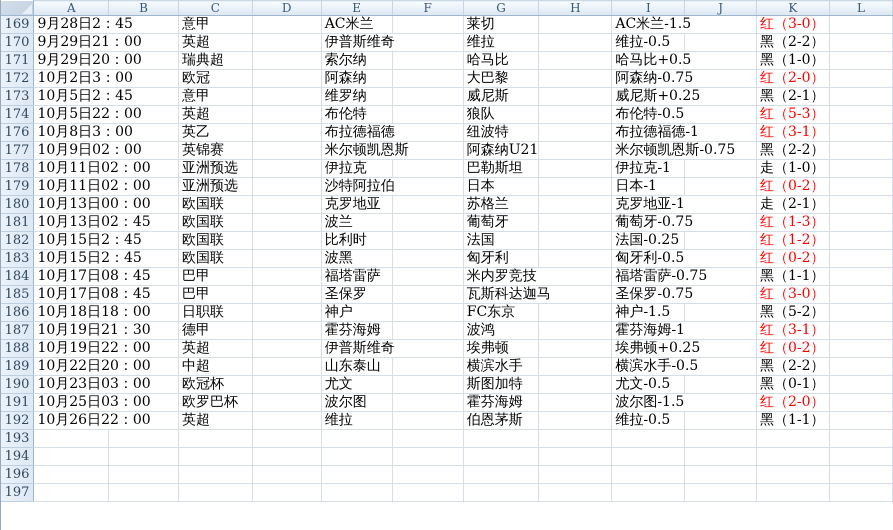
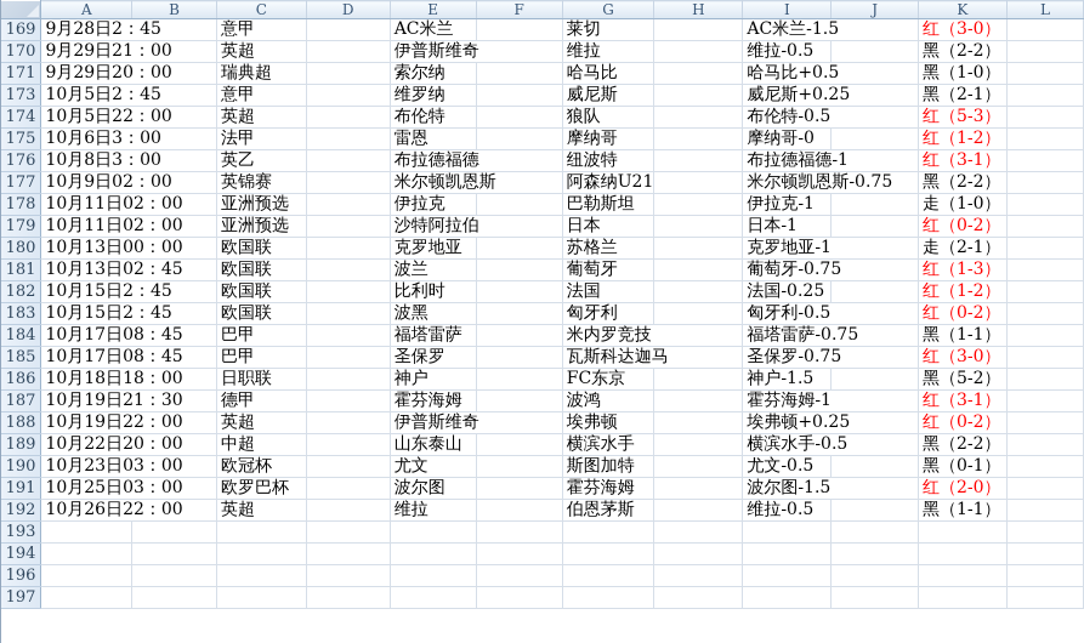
  	A	B	C	D	E	F	G	H	I	J	K	L
  169	9月28日2：45	意甲		AC米兰		莱切		AC米兰-1.5	红（3-0）
  170	9月29日21：00	英超		伊普斯维奇	维拉		维拉-0.5		黑（2-2）
  171	9月29日20：00	瑞典超		索尔纳		哈马比		哈马比+0.5	黑（1-0）
- 172	10月2日3：00	欧冠		阿森纳		大巴黎		阿森纳-0.75	红（2-0）
  173	10月5日2：45	意甲		维罗纳		威尼斯		威尼斯+0.25	黑（2-1）
  174	10月5日22：00	英超		布伦特		狼队		布伦特-0.5	红（5-3）
+ 175	10月6日3：00	法甲		雷恩		摩纳哥		摩纳哥-0		红（1-2）
  176	10月8日3：00	英乙		布拉德福德	纽波特		布拉德福德-1	红（3-1）
  177	10月9日02：00	英锦赛		米尔顿凯恩斯	阿森纳U21		米尔顿凯恩斯-0.75	黑（2-2）
  178	10月11日02：00	亚洲预选		伊拉克		巴勒斯坦		伊拉克-1		走（1-0）
  179	10月11日02：00	亚洲预选		沙特阿拉伯	日本		日本-1		红（0-2）
  180	10月13日00：00	欧国联		克罗地亚		苏格兰		克罗地亚-1	走（2-1）
  181	10月13日02：45	欧国联		波兰		葡萄牙		葡萄牙-0.75	红（1-3）
  182	10月15日2：45	欧国联		比利时		法国		法国-0.25		红（1-2）
  183	10月15日2：45	欧国联		波黑		匈牙利		匈牙利-0.5	红（0-2）
  184	10月17日08：45	巴甲		福塔雷萨		米内罗竞技	福塔雷萨-0.75	黑（1-1）
  185	10月17日08：45	巴甲		圣保罗		瓦斯科达迦马	圣保罗-0.75	红（3-0）
  186	10月18日18：00	日职联		神户		FC东京		神户-1.5		黑（5-2）
  187	10月19日21：30	德甲		霍芬海姆		波鸿		霍芬海姆-1	红（3-1）
  188	10月19日22：00	英超		伊普斯维奇	埃弗顿		埃弗顿+0.25	红（0-2）
  189	10月22日20：00	中超		山东泰山		横滨水手		横滨水手-0.5	黑（2-2）
  190	10月23日03：00	欧冠杯		尤文		斯图加特		尤文-0.5		黑（0-1）
  191	10月25日03：00	欧罗巴杯		波尔图		霍芬海姆		波尔图-1.5	红（2-0）
  192	10月26日22：00	英超		维拉		伯恩茅斯		维拉-0.5		黑（1-1）
  193
  194
  196
  197
